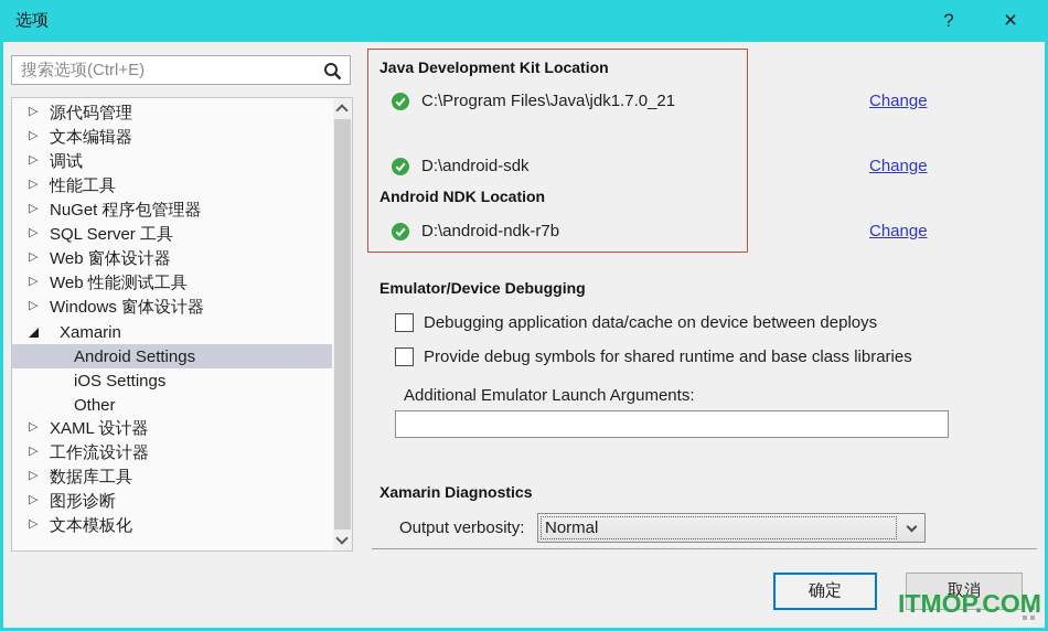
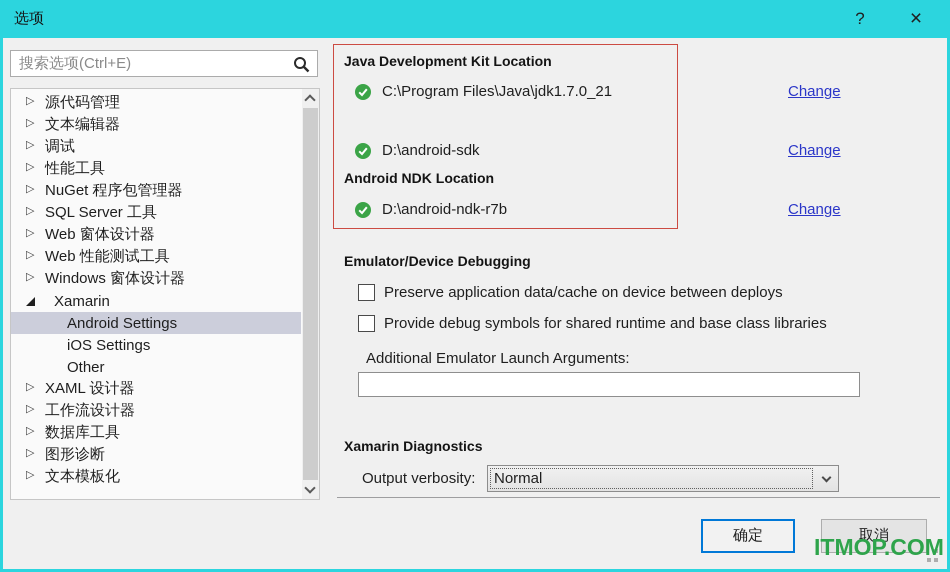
  选项
  ?
  ×
  搜索选项(Ctrl+E)
  源代码管理
  文本编辑器
  调试
  性能工具
  NuGet 程序包管理器
  SQL Server 工具
  Web 窗体设计器
  Web 性能测试工具
  Windows 窗体设计器
  Xamarin
  Android Settings
  iOS Settings
  Other
  XAML 设计器
  工作流设计器
  数据库工具
  图形诊断
  文本模板化
  Java Development Kit Location
  C:\Program Files\Java\jdk1.7.0_21
  Change
  D:\android-sdk
  Change
  Android NDK Location
  D:\android-ndk-r7b
  Change
  Emulator/Device Debugging
- Debugging application data/cache on device between deploys
+ Preserve application data/cache on device between deploys
  Provide debug symbols for shared runtime and base class libraries
  Additional Emulator Launch Arguments:
  Xamarin Diagnostics
  Output verbosity:
  Normal
  确定
  取消
  ITMOP.COM
